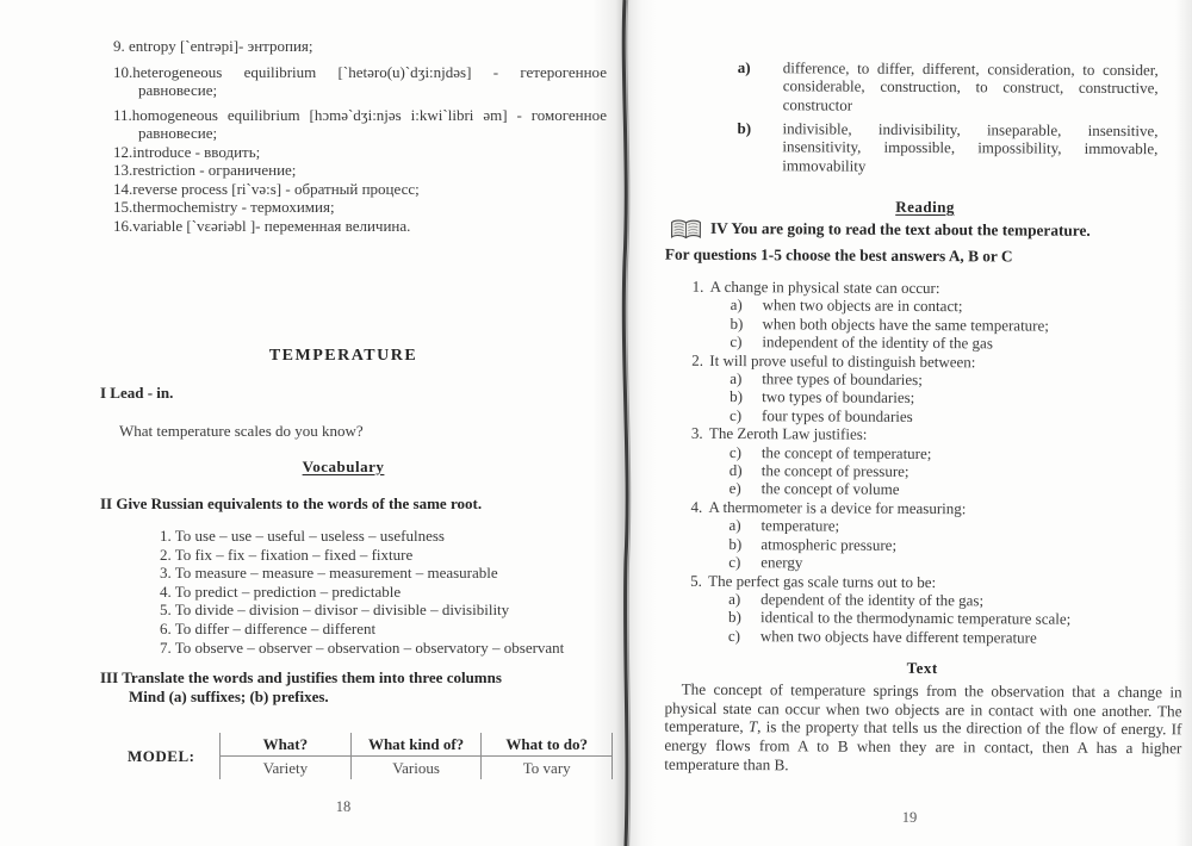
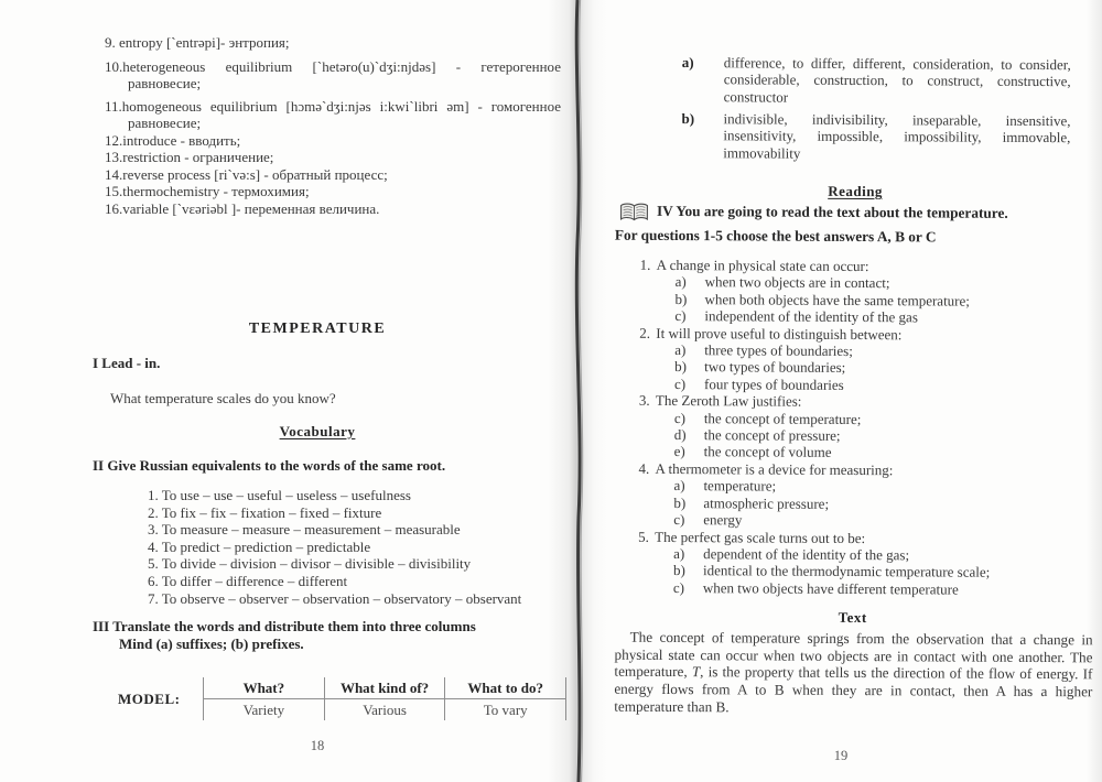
  9. entropy [`entrəpi]- энтропия;
  10.heterogeneous equilibrium [`hetəro(u)`dʒi:njdəs] - гетерогенн равновесие;
  11.homogeneous equilibrium [hɔmə`dʒi:njəs i:kwi`libri əm] - гомогенн равновесие;
  12.introduce - вводить;
  13.restriction - ограничение;
  14.reverse process [ri`və:s] - обратный процесс;
  15.thermochemistry - термохимия;
  16.variable [`vɛəriəbl ]- переменная величина.
  TEMPERATURE
  I Lead - in.
  What temperature scales do you know?
  Vocabulary
  II Give Russian equivalents to the words of the same root.
  1. To use – use – useful – useless – usefulness
  2. To fix – fix – fixation – fixed – fixture
  3. To measure – measure – measurement – measurable
  4. To predict – prediction – predictable
  5. To divide – division – divisor – divisible – divisibility
  6. To differ – difference – different
  7. To observe – observer – observation – observatory – observant
- III Translate the words and justifies them into three columns
+ III Translate the words and distribute them into three columns
  Mind (a) suffixes; (b) prefixes.
  MODEL:
  What?	What kind of?	What to do?
  Variety	Various	To vary
  18
  a)
  difference, to differ, different, consideration, to consider, considerable, construction, to construct, constructive, constructor
  b)
  indivisible, indivisibility, inseparable, insensitive, insensitivity, impossible, impossibility, immovable, immovability
  Reading
  IV You are going to read the text about the temperature.
  For questions 1-5 choose the best answers A, B or C
  1. A change in physical state can occur:
  a) when two objects are in contact;
  b) when both objects have the same temperature;
  c) independent of the identity of the gas
  2. It will prove useful to distinguish between:
  a) three types of boundaries;
  b) two types of boundaries;
  c) four types of boundaries
  3. The Zeroth Law justifies:
  c) the concept of temperature;
  d) the concept of pressure;
  e) the concept of volume
  4. A thermometer is a device for measuring:
  a) temperature;
  b) atmospheric pressure;
  c) energy
  5. The perfect gas scale turns out to be:
  a) dependent of the identity of the gas;
  b) identical to the thermodynamic temperature scale;
  c) when two objects have different temperature
  Text
  The concept of temperature springs from the observation that a change i physical state can occur when two objects are in contact with one another. Th temperature, T, is the property that tells us the direction of the flow of energy. I energy flows from A to B when they are in contact, then A has a highe temperature than B.
  19
